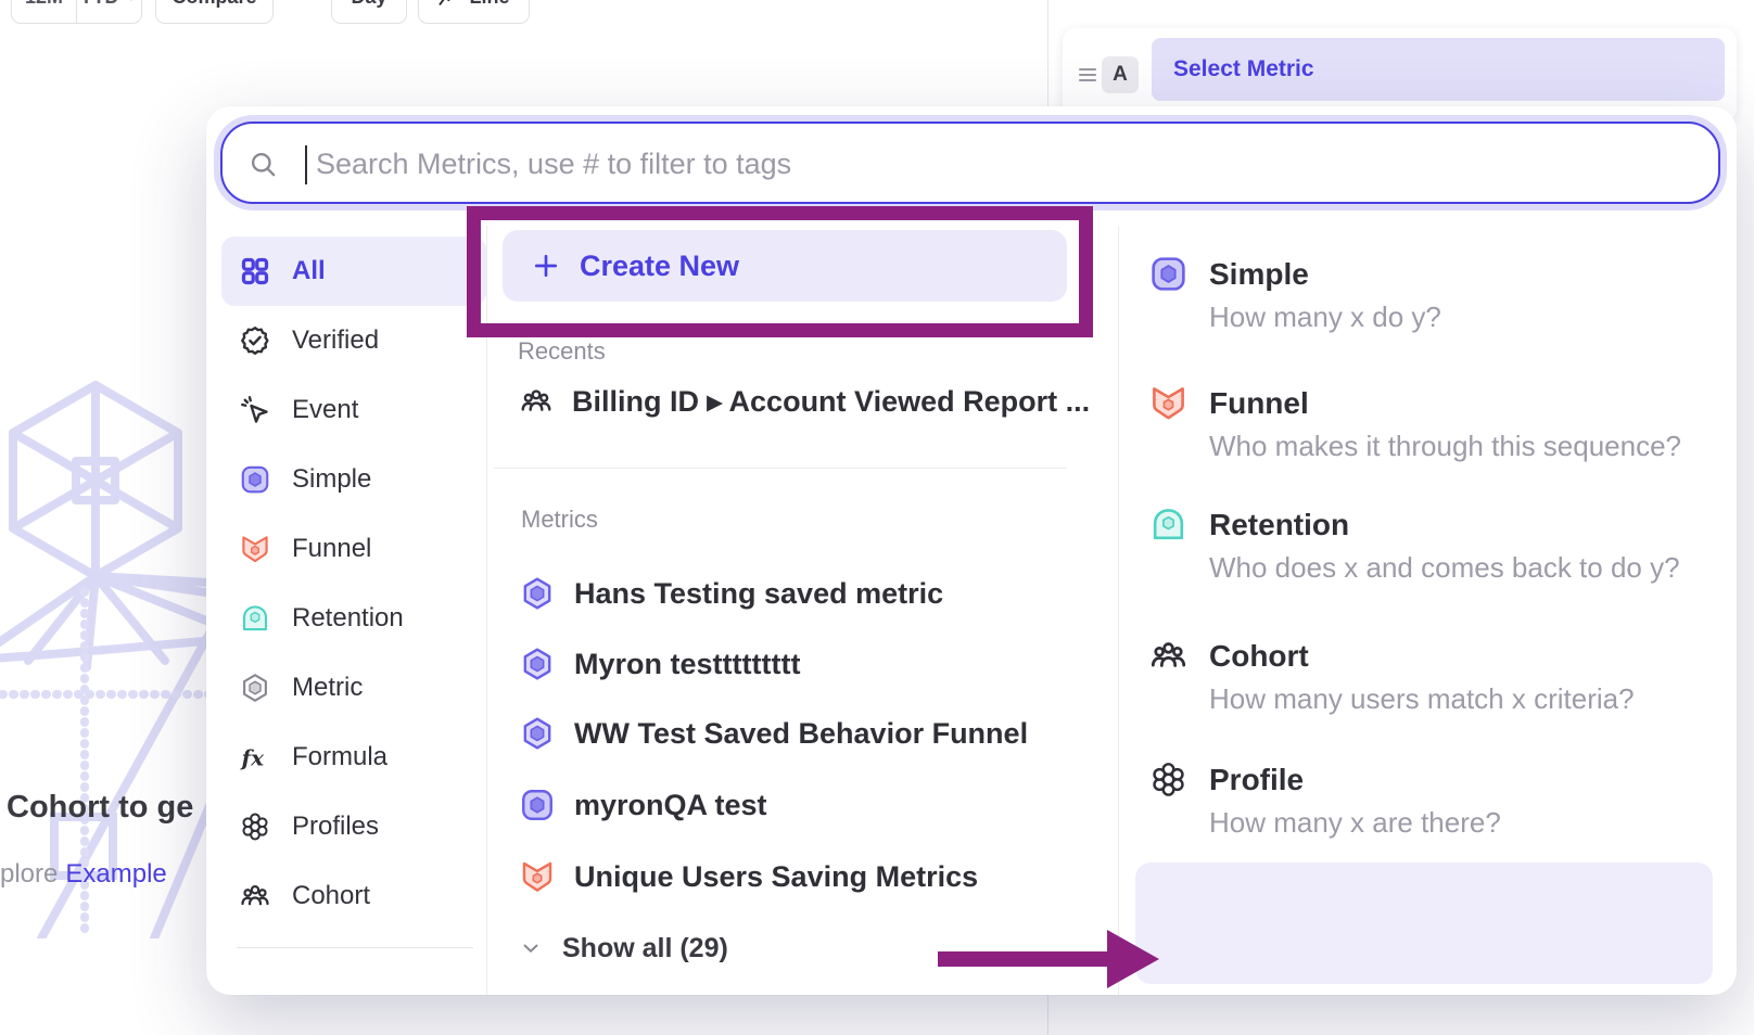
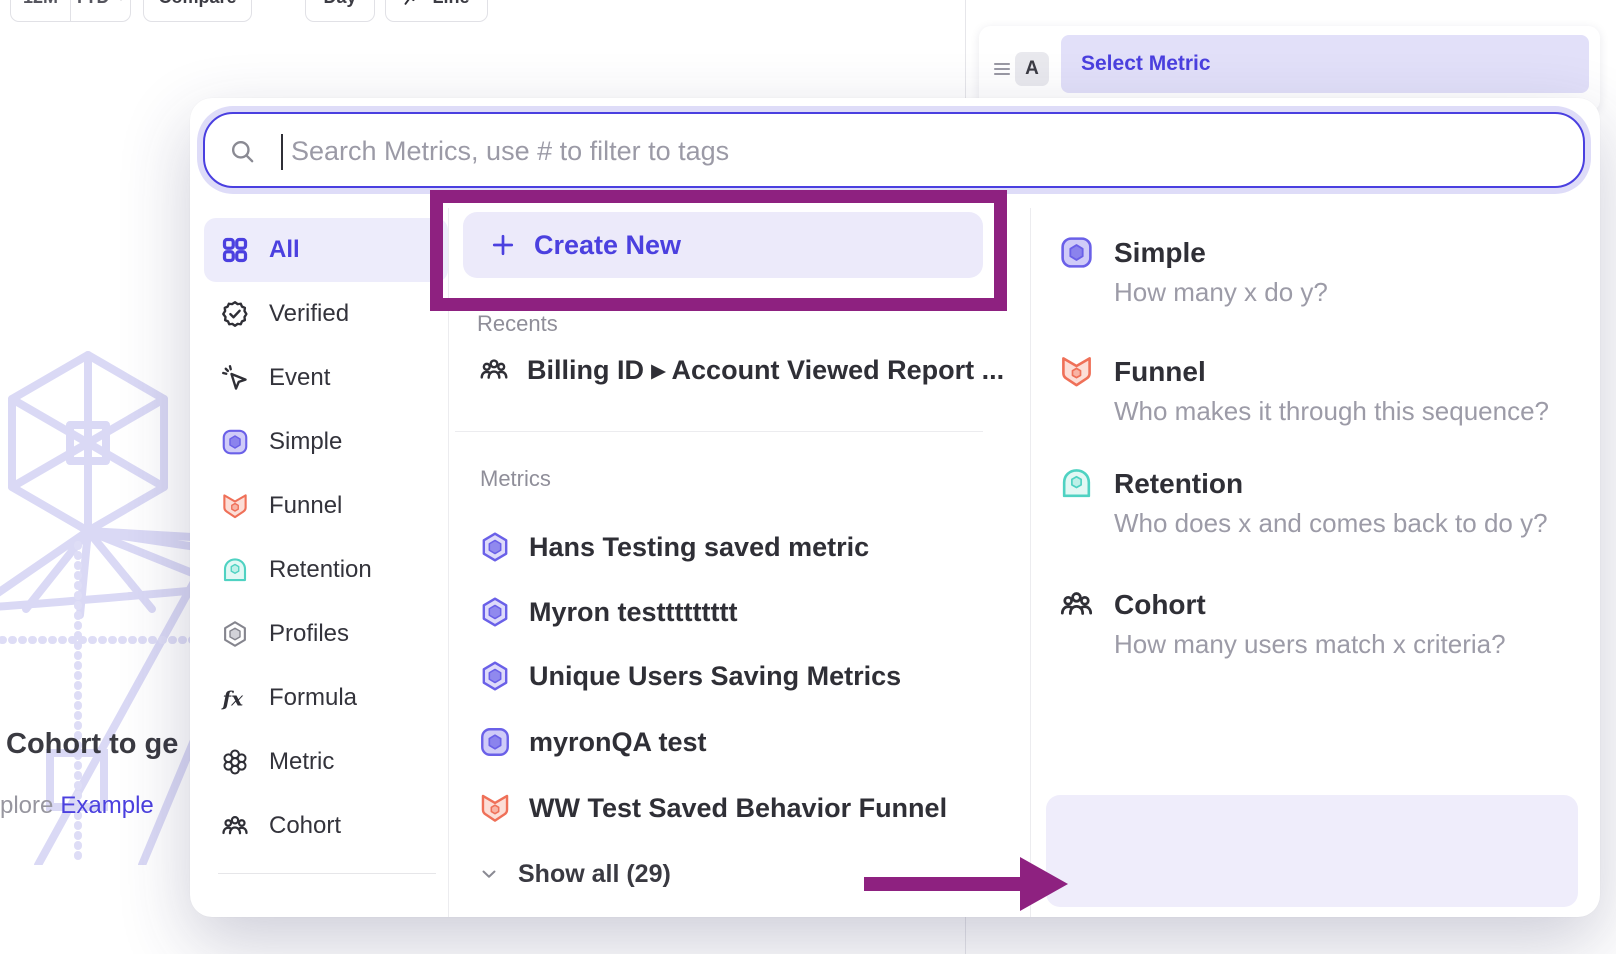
  Cohort to ge
  plore Example
  A
  Select Metric
  Search Metrics, use # to filter to tags
  All
  Verified
  Event
  Simple
  Funnel
  Retention
- Metric
+ Profiles
  Formula
- Profiles
+ Metric
  Cohort
  Create New
  Recents
  Billing ID ▸ Account Viewed Report ...
  Metrics
  Hans Testing saved metric
  Myron testtttttttt
- WW Test Saved Behavior Funnel
+ Unique Users Saving Metrics
  myronQA test
- Unique Users Saving Metrics
+ WW Test Saved Behavior Funnel
  Show all (29)
  Simple
  How many x do y?
  Funnel
  Who makes it through this sequence?
  Retention
  Who does x and comes back to do y?
  Cohort
  How many users match x criteria?
- Profile
- How many x are there?
